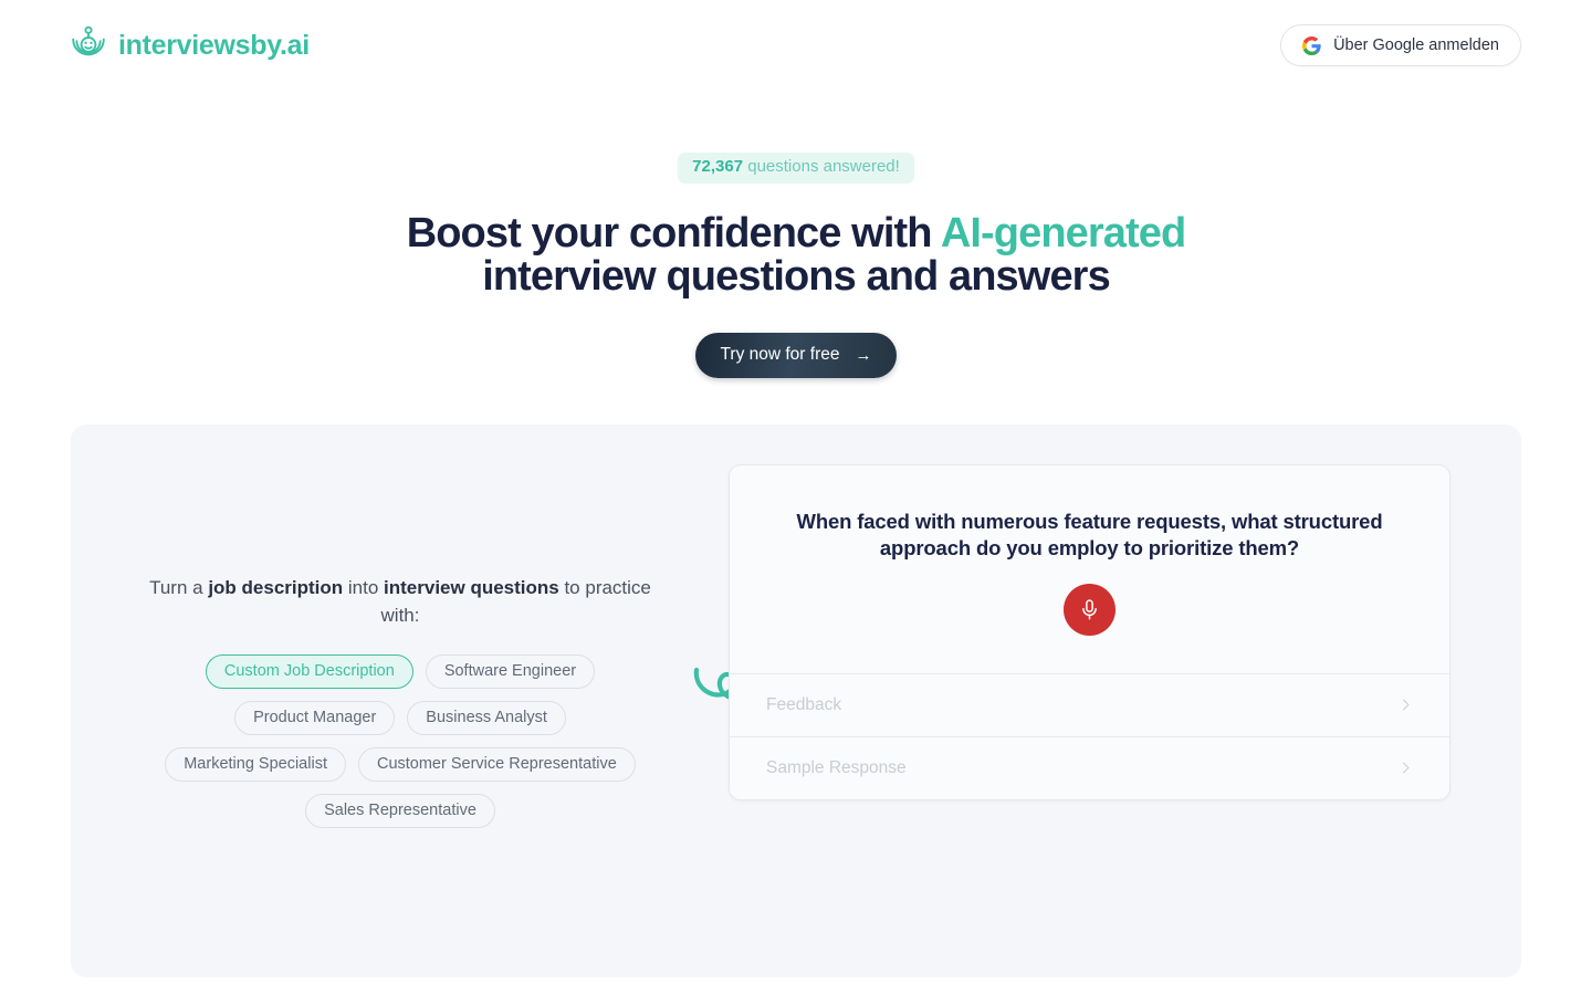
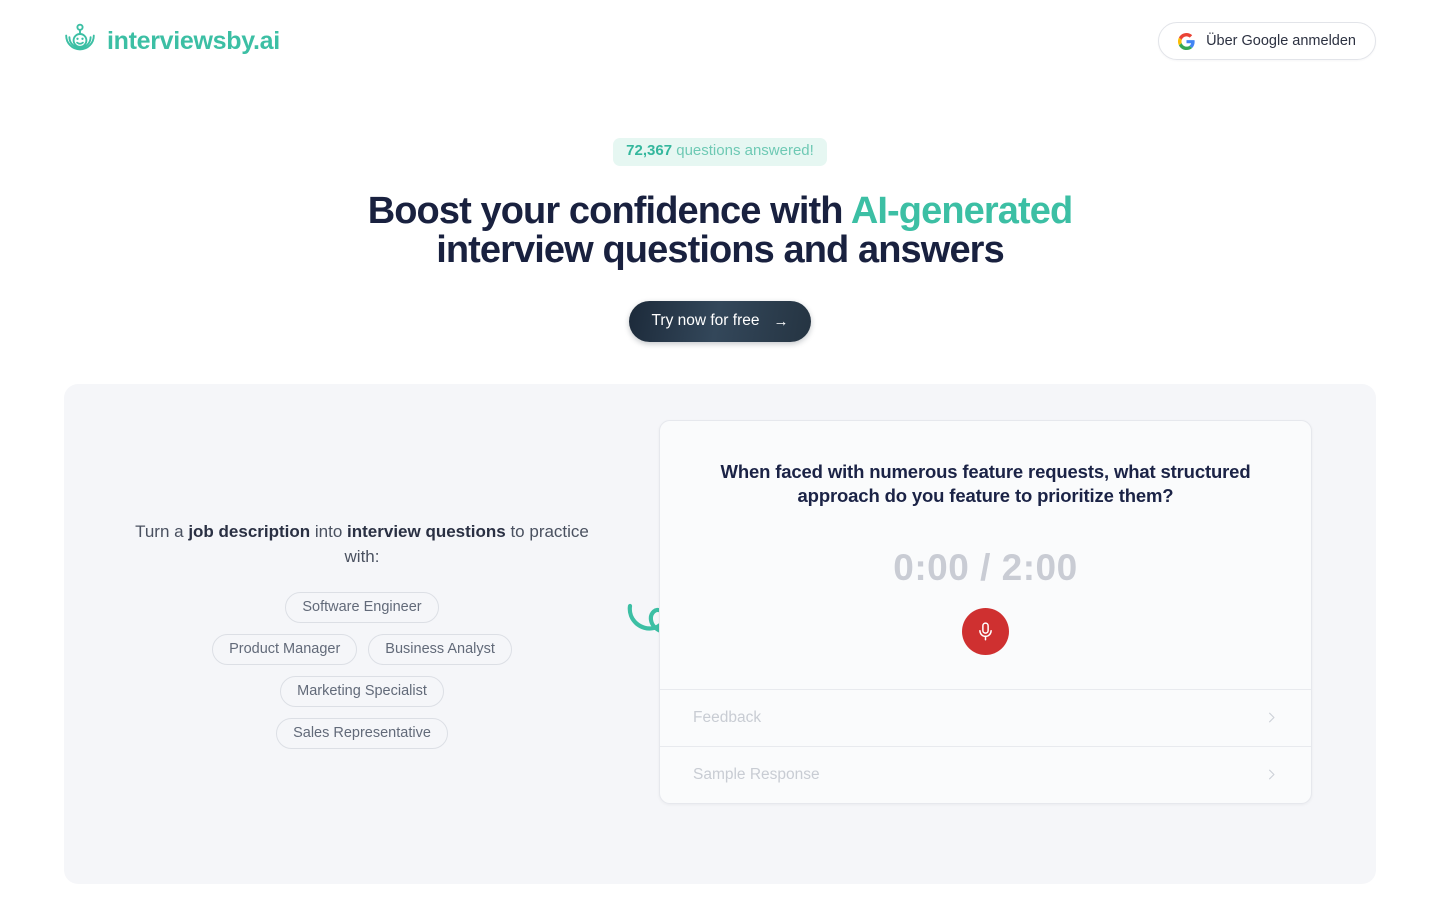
  interviewsby.ai
  Über Google anmelden
  72,367 questions answered!
  Boost your confidence with AI-generated
  interview questions and answers
  Try now for free
  →
  Turn a job description into interview questions to practice with:
- Custom Job Description
  Software Engineer
  Product Manager
  Business Analyst
  Marketing Specialist
- Customer Service Representative
  Sales Representative
- When faced with numerous feature requests, what structured approach do you employ to prioritize them?
+ When faced with numerous feature requests, what structured approach do you feature to prioritize them?
+ 0:00 / 2:00
  Feedback
  Sample Response
